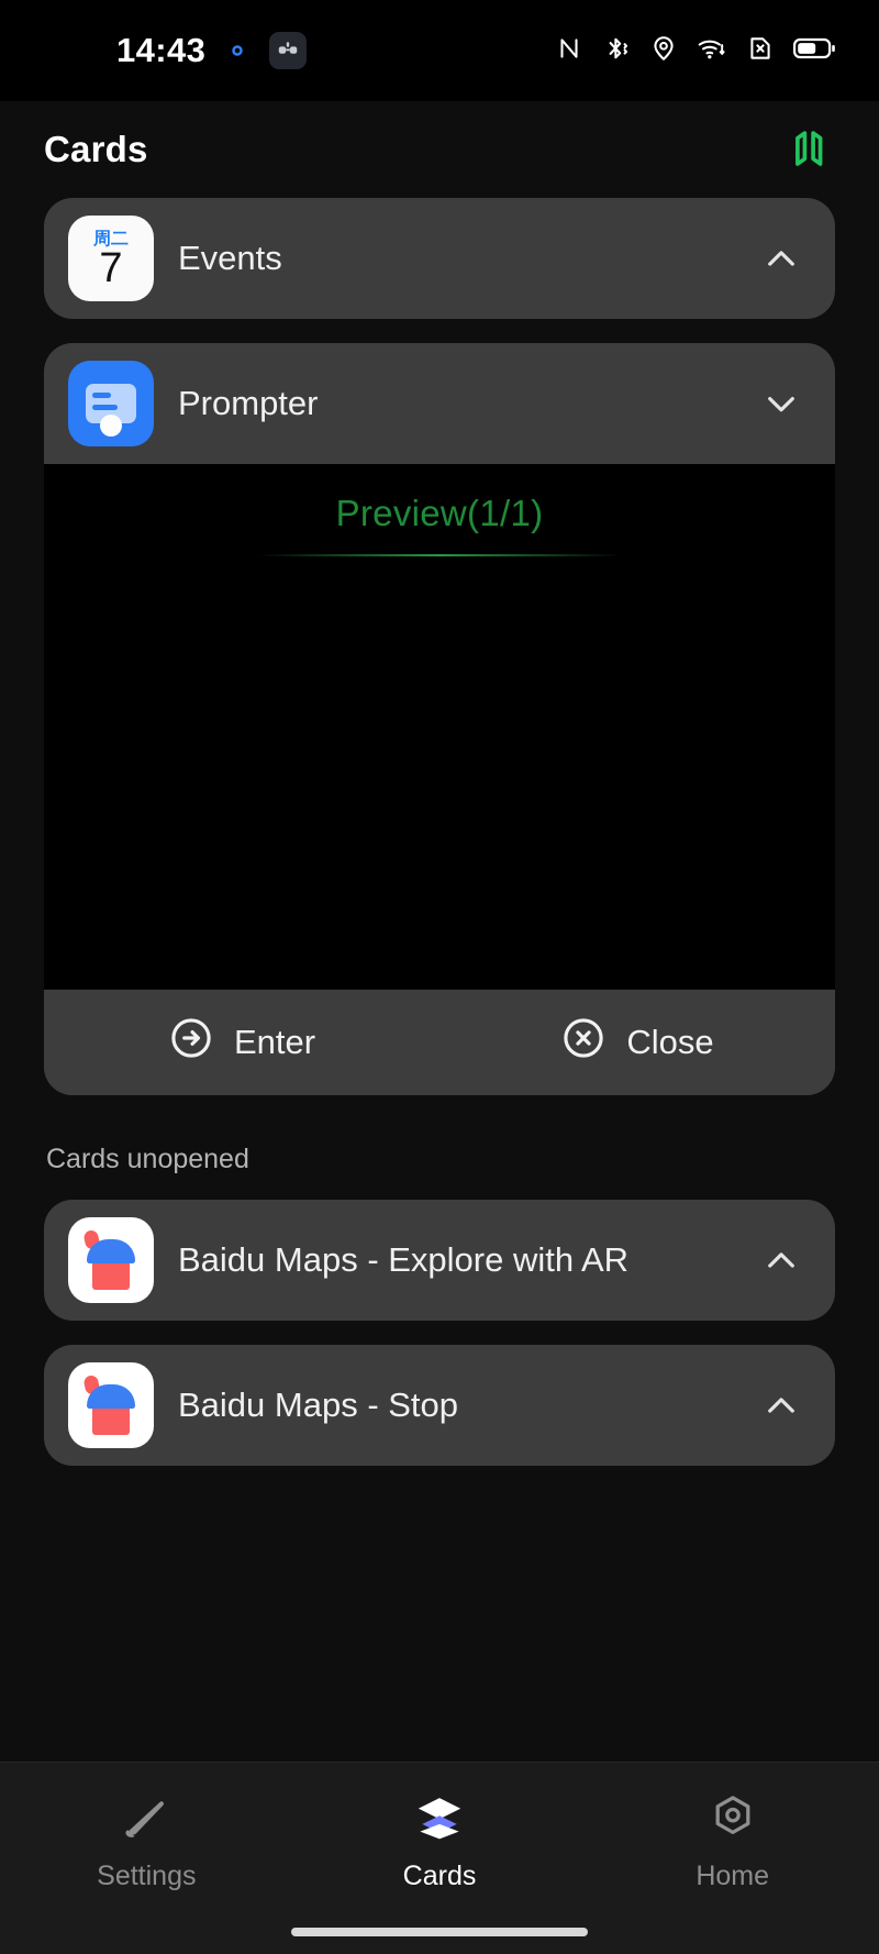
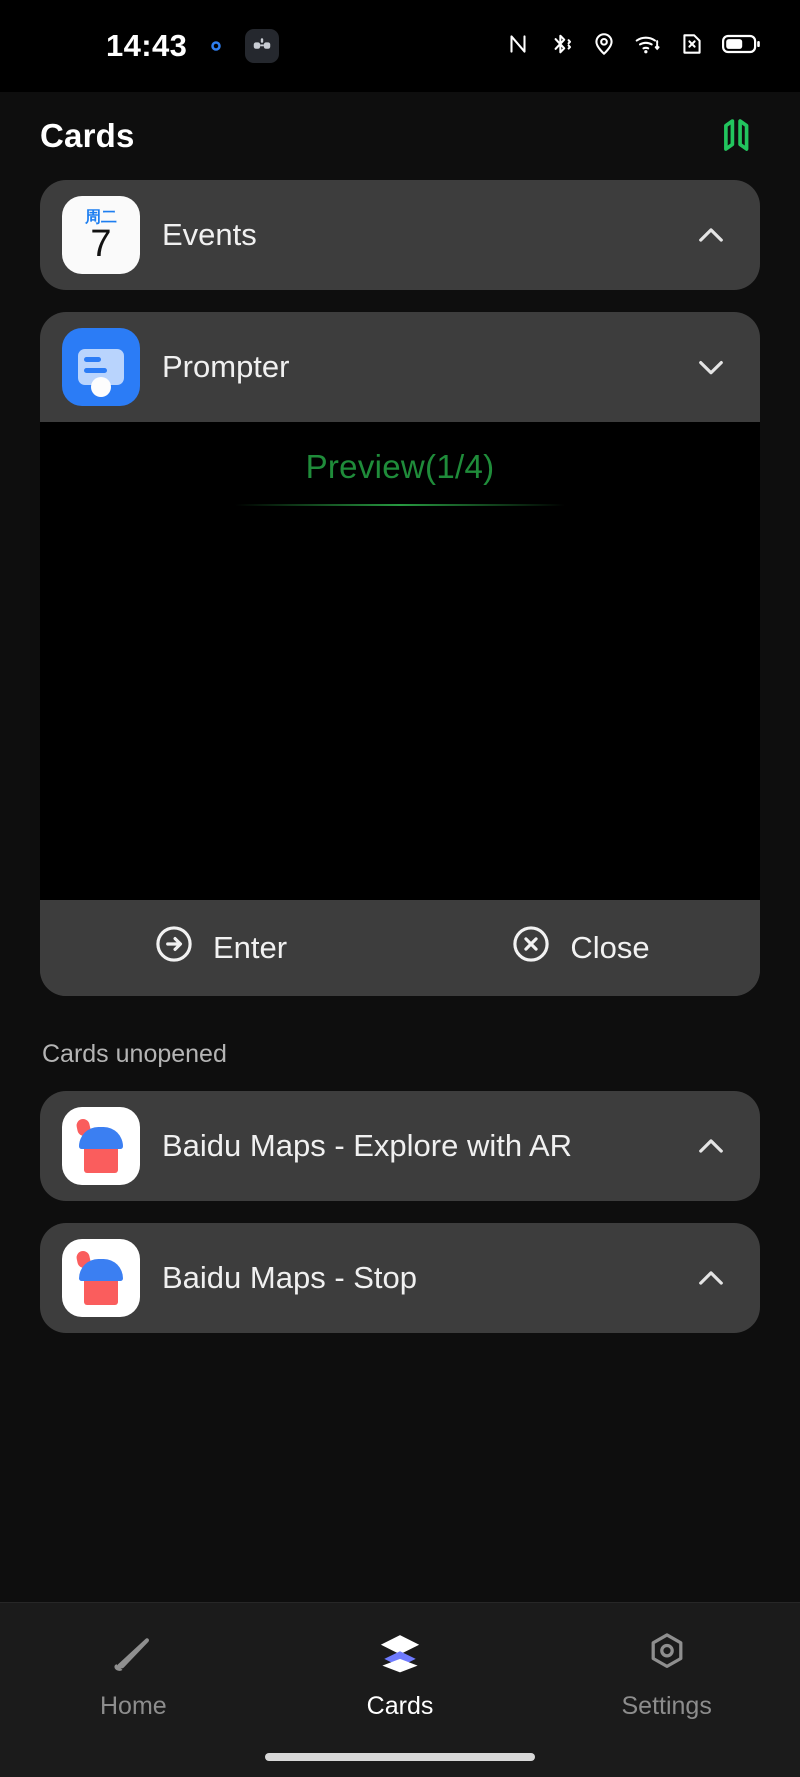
  14:43
  Cards
  周二
  7
  Events
  Prompter
- Preview(1/1)
+ Preview(1/4)
  Enter
  Close
  Cards unopened
  Baidu Maps - Explore with AR
  Baidu Maps - Stop
- Settings
+ Home
  Cards
- Home
+ Settings
